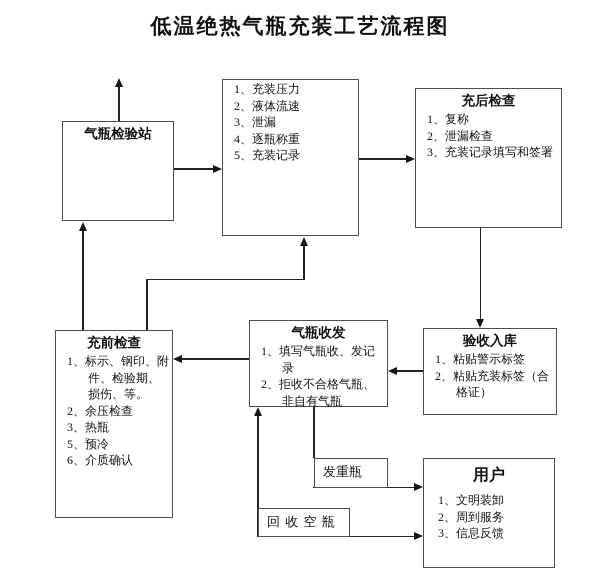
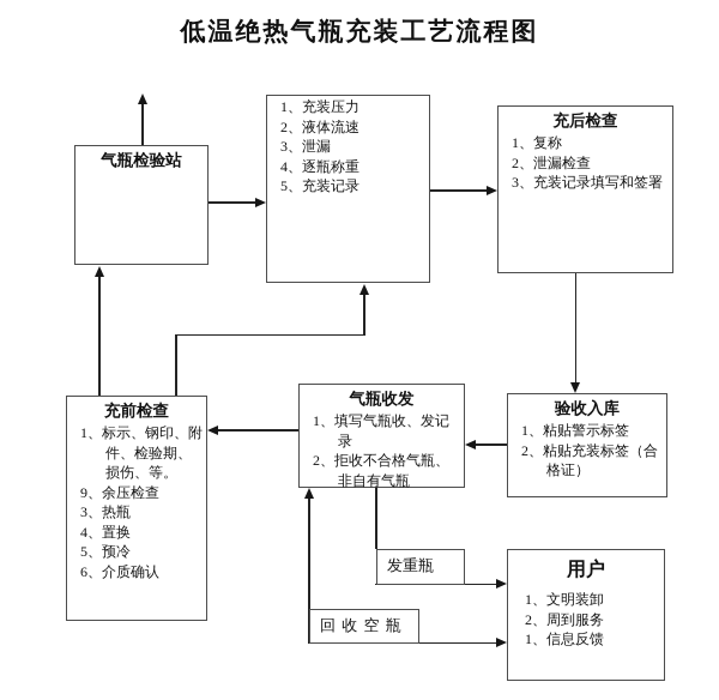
  低温绝热气瓶充装工艺流程图
  气瓶检验站
  1、充装压力
  2、液体流速
  3、泄漏
  4、逐瓶称重
  5、充装记录
  充后检查
  1、复称
  2、泄漏检查
  3、充装记录填写和签署
  充前检查
  1、标示、钢印、附件、检验期、损伤、等。
- 2、余压检查
+ 9、余压检查
  3、热瓶
+ 4、置换
  5、预冷
  6、介质确认
  气瓶收发
  1、填写气瓶收、发记录
  2、拒收不合格气瓶、非自有气瓶
  验收入库
  1、粘贴警示标签
  2、粘贴充装标签（合格证）
  用户
  1、文明装卸
  2、周到服务
- 3、信息反馈
+ 1、信息反馈
  发重瓶
  回 收 空 瓶
